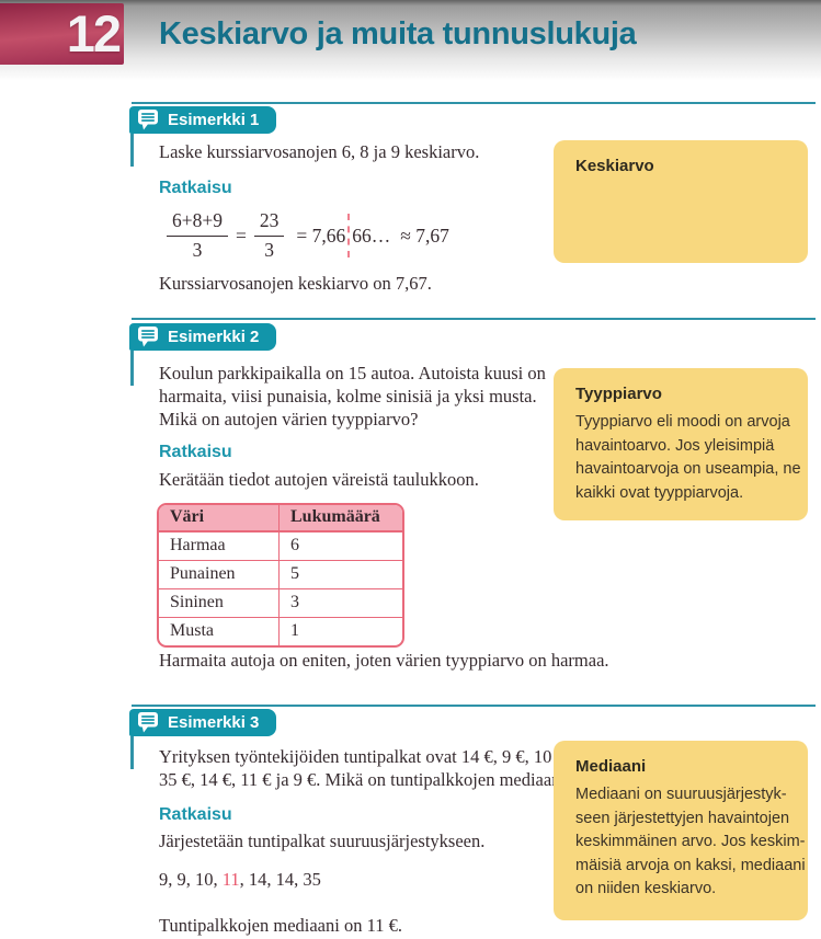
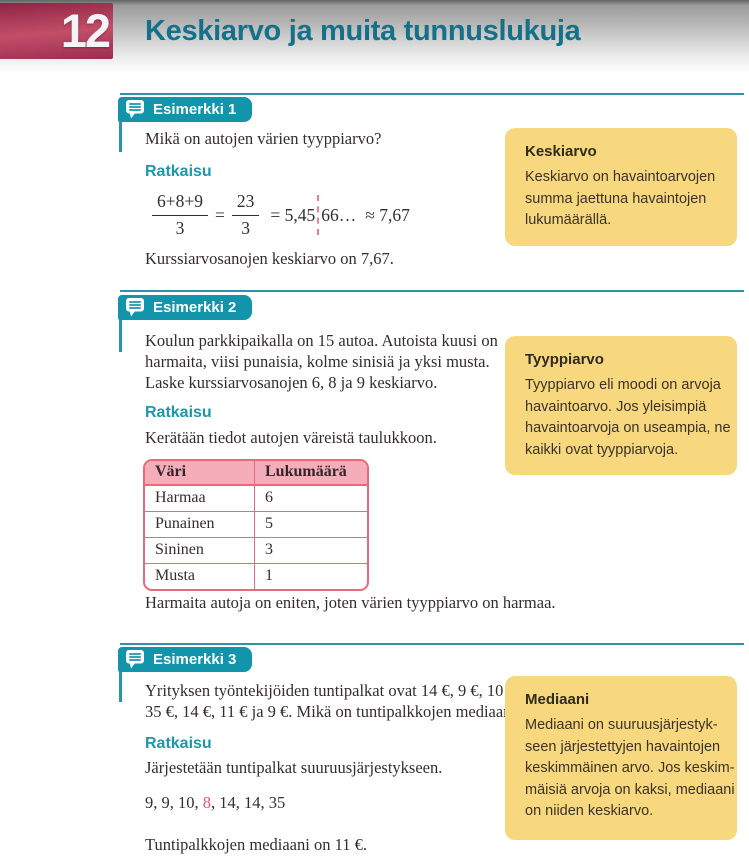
  12
  Keskiarvo ja muita tunnuslukuja
  Esimerkki 1
- Laske kurssiarvosanojen 6, 8 ja 9 keskiarvo.
+ Mikä on autojen värien tyyppiarvo?
  Ratkaisu
  6+8+9
  3
  =
  23
  3
- = 7,66
+ = 5,45
  66…
  ≈ 7,67
  Kurssiarvosanojen keskiarvo on 7,67.
  Keskiarvo
+ Keskiarvo on havaintoarvojen
+ summa jaettuna havaintojen
+ lukumäärällä.
  Esimerkki 2
  Koulun parkkipaikalla on 15 autoa. Autoista kuusi on
  harmaita, viisi punaisia, kolme sinisiä ja yksi musta.
- Mikä on autojen värien tyyppiarvo?
+ Laske kurssiarvosanojen 6, 8 ja 9 keskiarvo.
  Ratkaisu
  Kerätään tiedot autojen väreistä taulukkoon.
  Väri	Lukumäärä
  Harmaa	6
  Punainen	5
  Sininen	3
  Musta	1
  Harmaita autoja on eniten, joten värien tyyppiarvo on harmaa.
  Tyyppiarvo
  Tyyppiarvo eli moodi on arvoja
  havaintoarvo. Jos yleisimpiä
  havaintoarvoja on useampia, ne
  kaikki ovat tyyppiarvoja.
  Esimerkki 3
  Yrityksen työntekijöiden tuntipalkat ovat 14 €, 9 €, 10
  35 €, 14 €, 11 € ja 9 €. Mikä on tuntipalkkojen mediaa
  Ratkaisu
  Järjestetään tuntipalkat suuruusjärjestykseen.
- 9, 9, 10, 11, 14, 14, 35
+ 9, 9, 10, 8, 14, 14, 35
  Tuntipalkkojen mediaani on 11 €.
  Mediaani
  Mediaani on suuruusjärjestyk-
  seen järjestettyjen havaintojen
  keskimmäinen arvo. Jos keskim-
  mäisiä arvoja on kaksi, mediaani
  on niiden keskiarvo.
